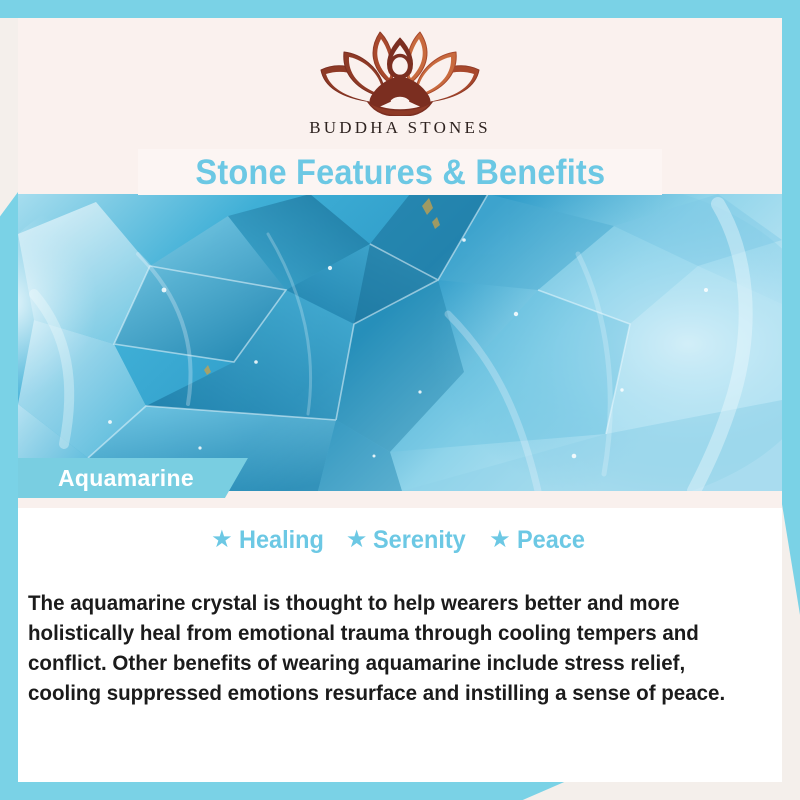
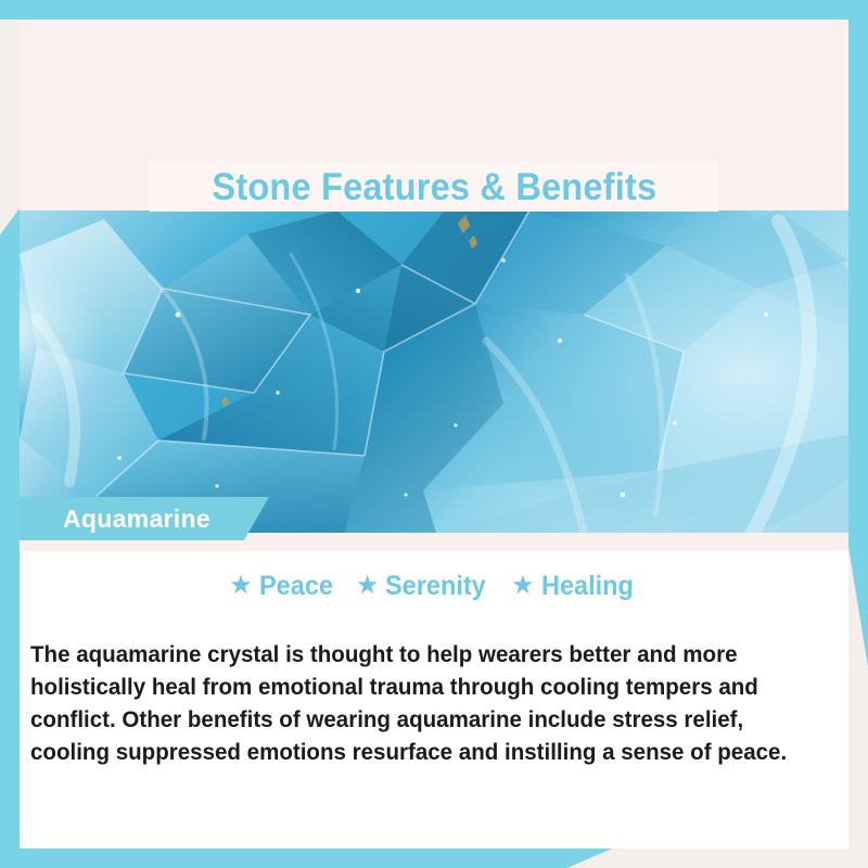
- BUDDHA STONES
  Aquamarine
  Stone Features & Benefits
  ★
- Healing
+ Peace
  ★
  Serenity
  ★
- Peace
+ Healing
  The aquamarine crystal is thought to help wearers better and more holistically heal from emotional trauma through cooling tempers and conflict. Other benefits of wearing aquamarine include stress relief, cooling suppressed emotions resurface and instilling a sense of peace.
